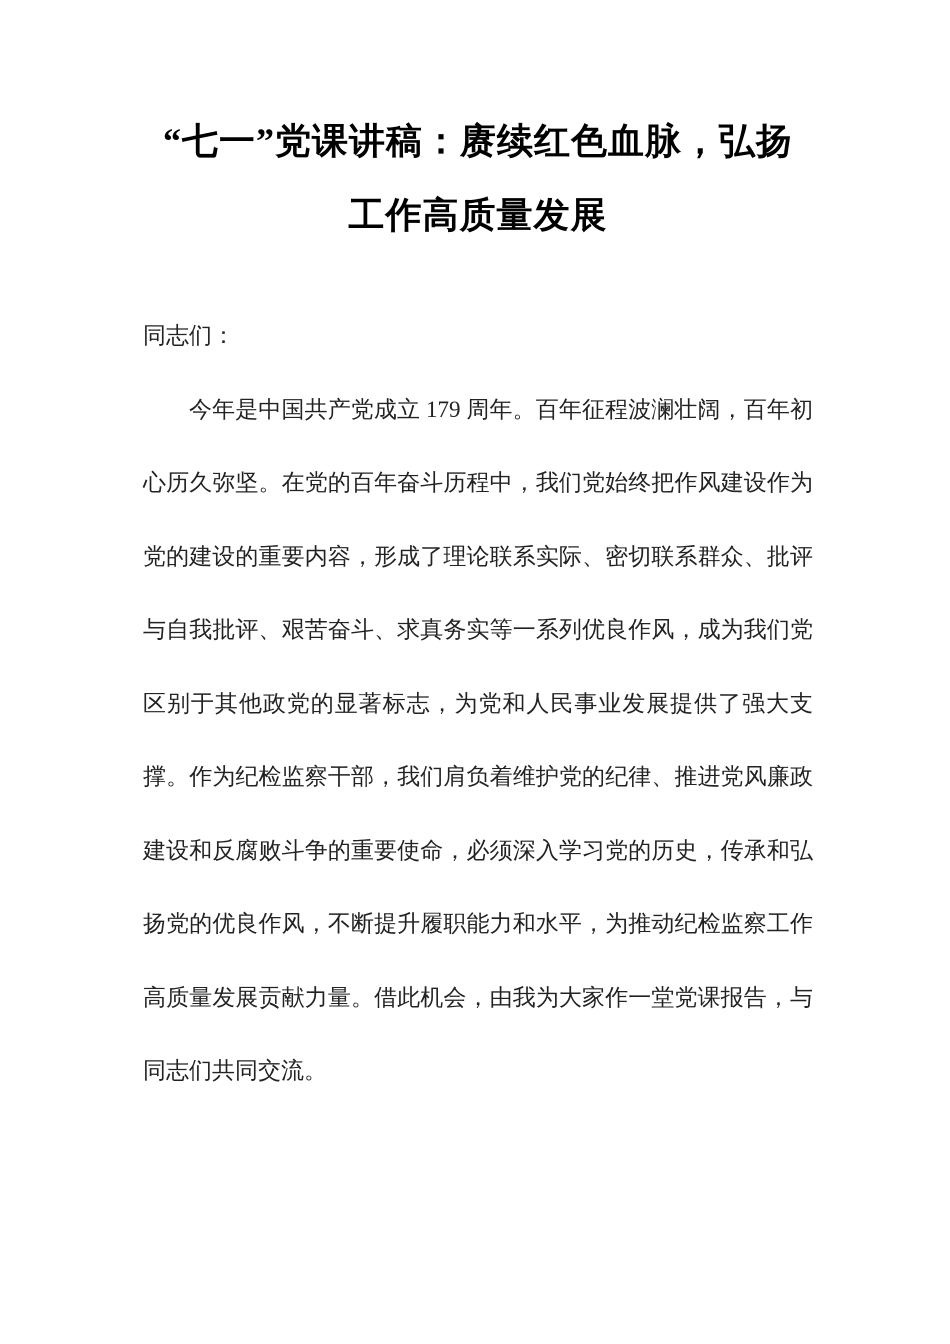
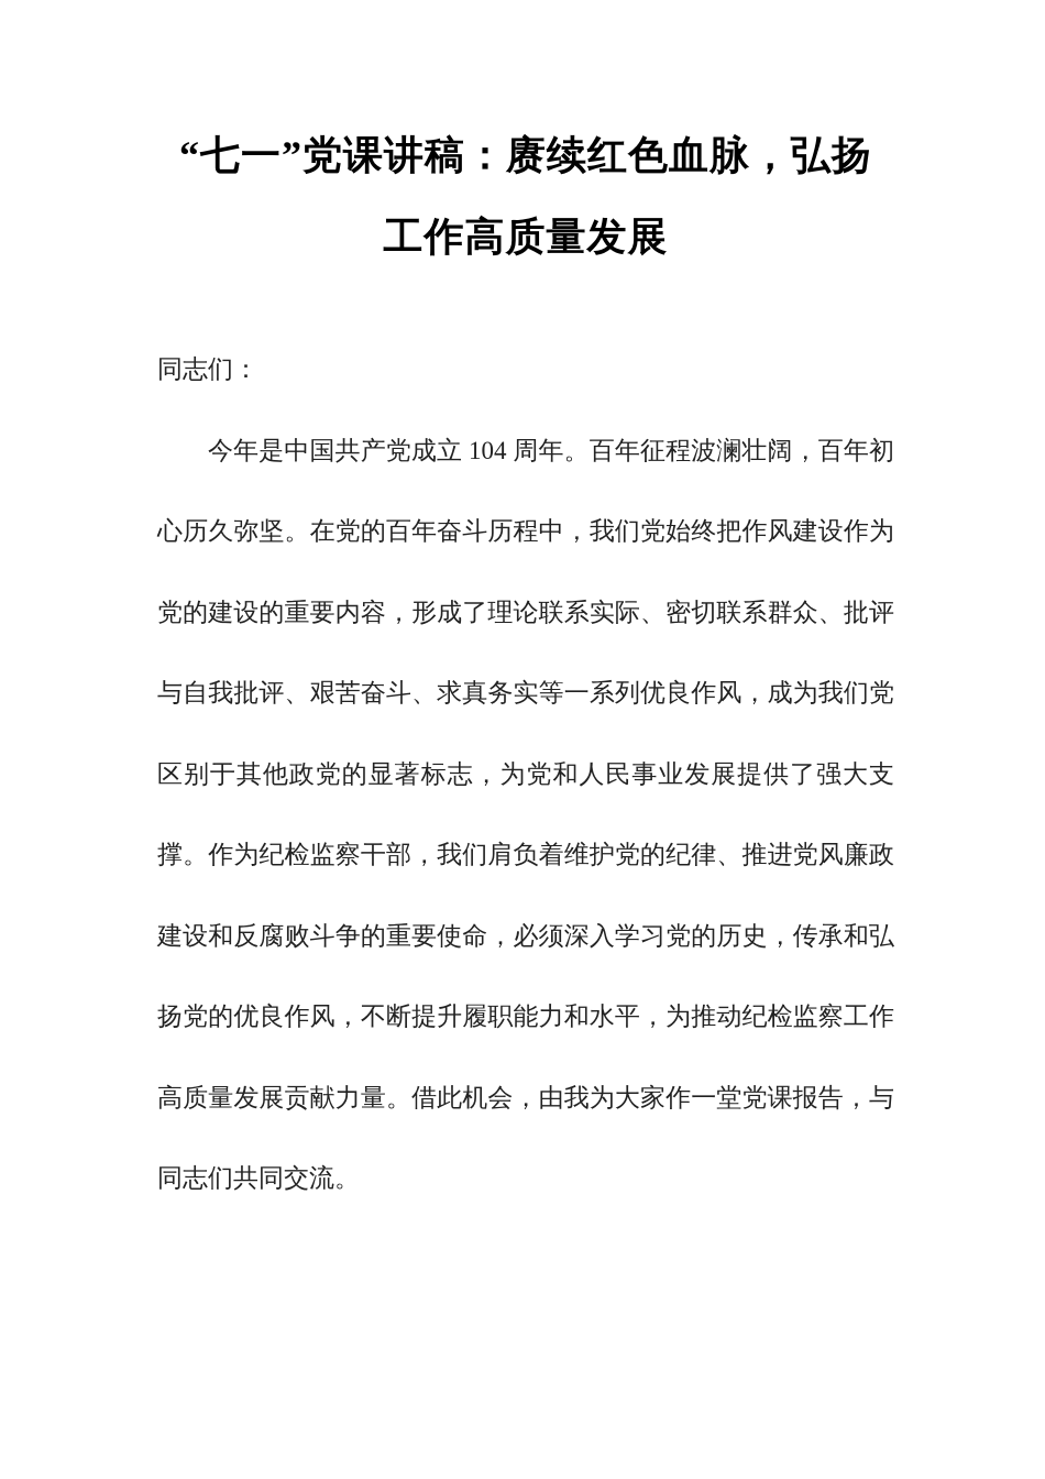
  “七一”党课讲稿：赓续红色血脉，弘扬
  工作高质量发展
  同志们：
- 今年是中国共产党成立 179 周年。百年征程波澜壮阔，百年初心历久弥坚。在党的百年奋斗历程中，我们党始终把作风建设作为党的建设的重要内容，形成了理论联系实际、密切联系群众、批评与自我批评、艰苦奋斗、求真务实等一系列优良作风，成为我们党区别于其他政党的显著标志，为党和人民事业发展提供了强大支撑。作为纪检监察干部，我们肩负着维护党的纪律、推进党风廉政建设和反腐败斗争的重要使命，必须深入学习党的历史，传承和弘扬党的优良作风，不断提升履职能力和水平，为推动纪检监察工作高质量发展贡献力量。借此机会，由我为大家作一堂党课报告，与同志们共同交流。
+ 今年是中国共产党成立 104 周年。百年征程波澜壮阔，百年初心历久弥坚。在党的百年奋斗历程中，我们党始终把作风建设作为党的建设的重要内容，形成了理论联系实际、密切联系群众、批评与自我批评、艰苦奋斗、求真务实等一系列优良作风，成为我们党区别于其他政党的显著标志，为党和人民事业发展提供了强大支撑。作为纪检监察干部，我们肩负着维护党的纪律、推进党风廉政建设和反腐败斗争的重要使命，必须深入学习党的历史，传承和弘扬党的优良作风，不断提升履职能力和水平，为推动纪检监察工作高质量发展贡献力量。借此机会，由我为大家作一堂党课报告，与同志们共同交流。
